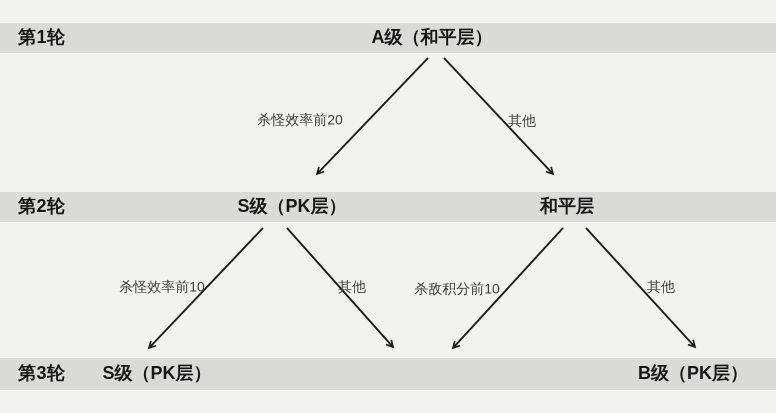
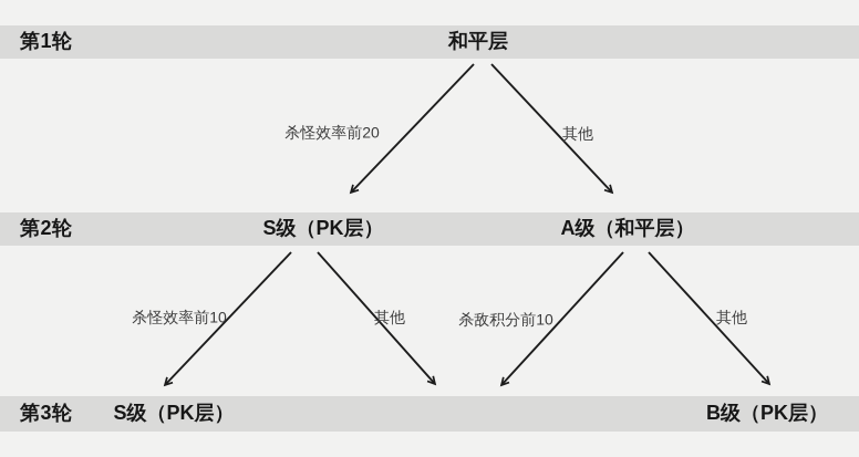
  第1轮
  第2轮
  第3轮
- A级（和平层）
+ 和平层
  S级（PK层）
- 和平层
+ A级（和平层）
  S级（PK层）
  B级（PK层）
  杀怪效率前20
  其他
  杀怪效率前10
  其他
  杀敌积分前10
  其他
